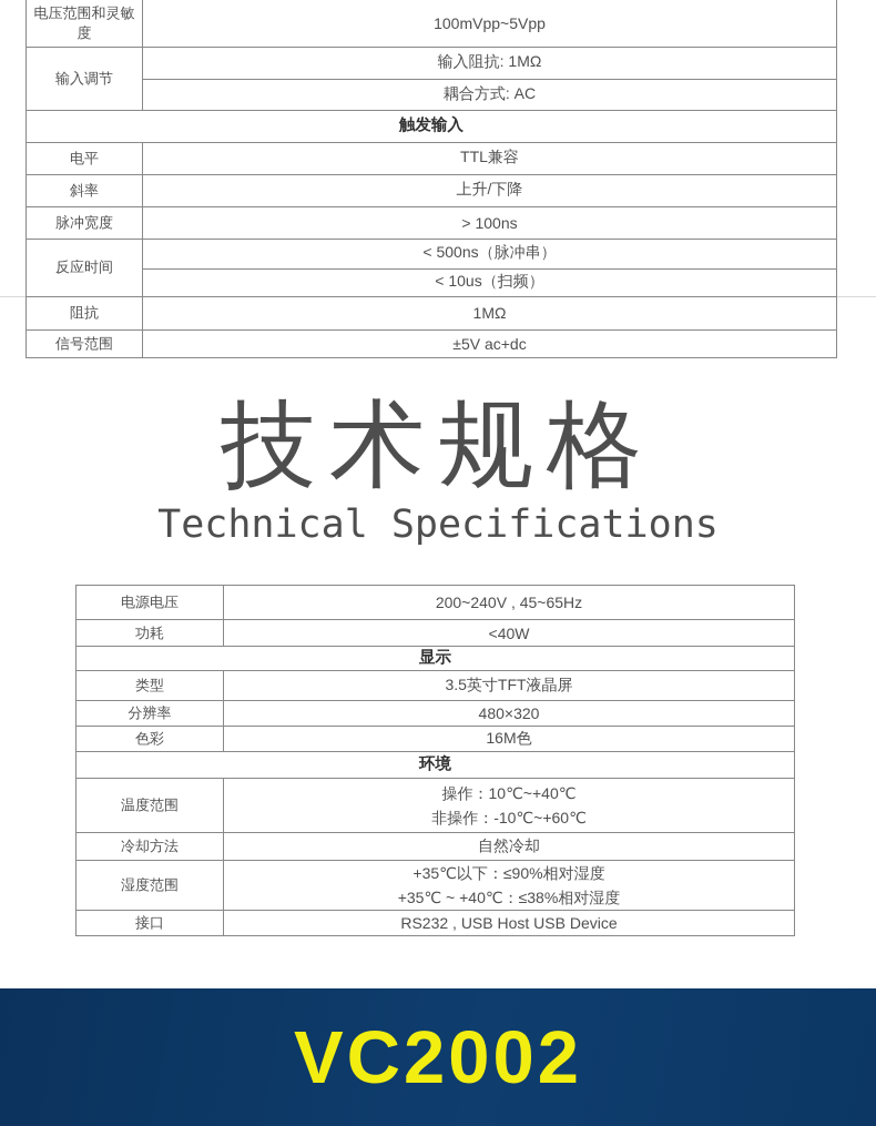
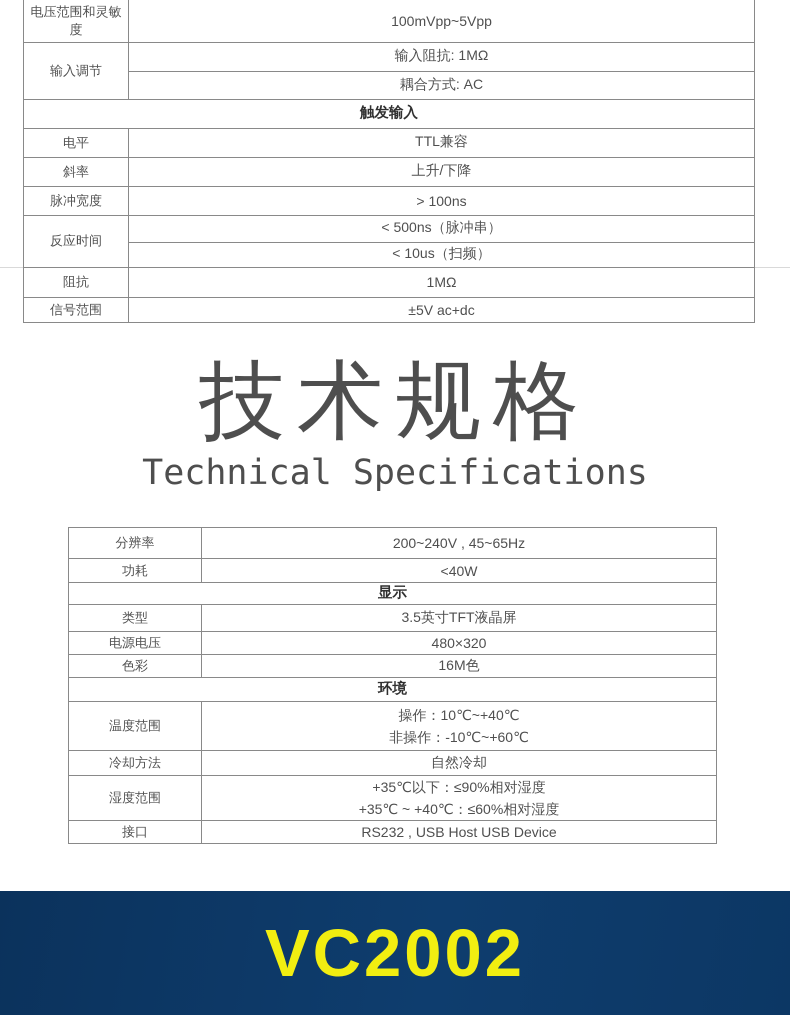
  电压范围和灵敏度	100mVpp~5Vpp
  输入调节	输入阻抗: 1MΩ
  耦合方式: AC
  触发输入
  电平	TTL兼容
  斜率	上升/下降
  脉冲宽度	> 100ns
  反应时间	< 500ns（脉冲串）
  < 10us（扫频）
  阻抗	1MΩ
  信号范围	±5V ac+dc
  技术规格
  Technical Specifications
- 电源电压	200~240V , 45~65Hz
+ 分辨率	200~240V , 45~65Hz
  功耗	<40W
  显示
  类型	3.5英寸TFT液晶屏
- 分辨率	480×320
+ 电源电压	480×320
  色彩	16M色
  环境
  温度范围	操作：10℃~+40℃ 非操作：-10℃~+60℃
  冷却方法	自然冷却
- 湿度范围	+35℃以下：≤90%相对湿度 +35℃ ~ +40℃：≤38%相对湿度
+ 湿度范围	+35℃以下：≤90%相对湿度 +35℃ ~ +40℃：≤60%相对湿度
  接口	RS232 , USB Host USB Device
  VC2002
